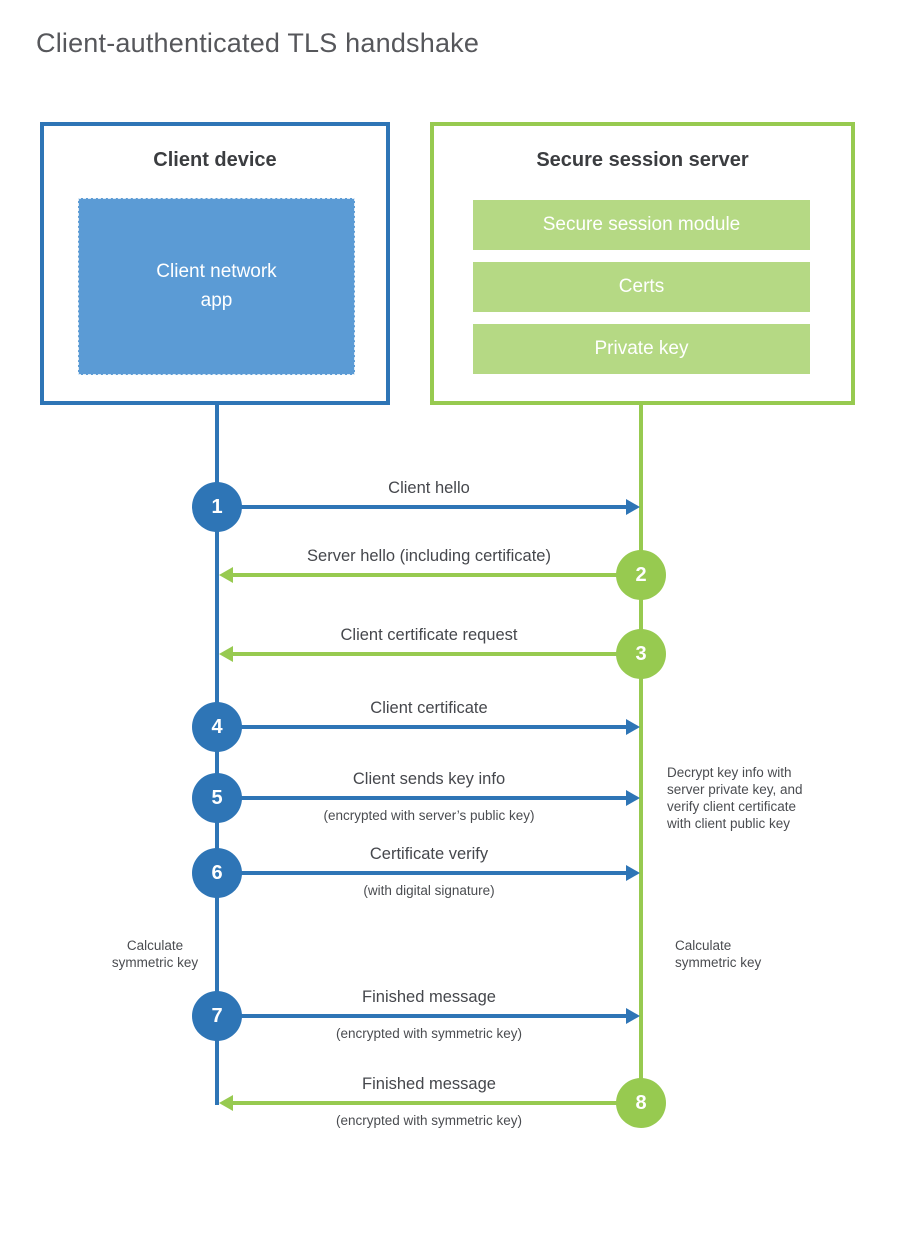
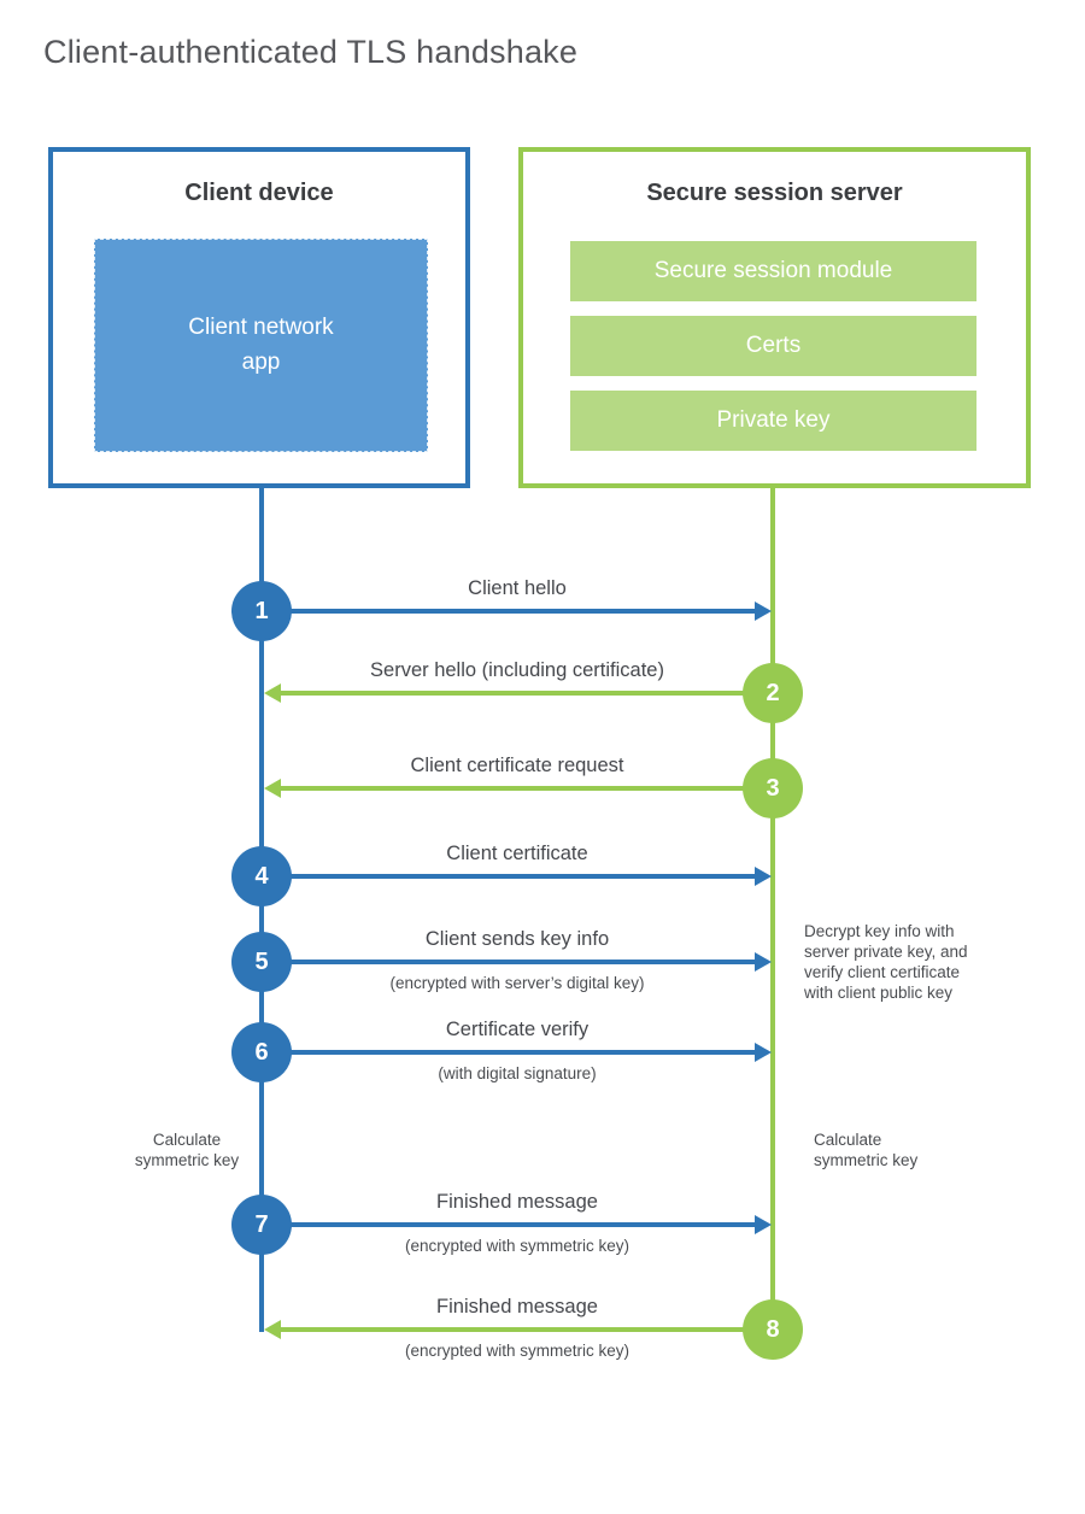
  Client-authenticated TLS handshake
  Client device
  Client network
  app
  Secure session server
  Secure session module
  Certs
  Private key
  1
  Client hello
  2
  Server hello (including certificate)
  3
  Client certificate request
  4
  Client certificate
  5
  Client sends key info
- (encrypted with server’s public key)
+ (encrypted with server’s digital key)
  6
  Certificate verify
  (with digital signature)
  7
  Finished message
  (encrypted with symmetric key)
  8
  Finished message
  (encrypted with symmetric key)
  Decrypt key info with
  server private key, and
  verify client certificate
  with client public key
  Calculate
  symmetric key
  Calculate
  symmetric key
